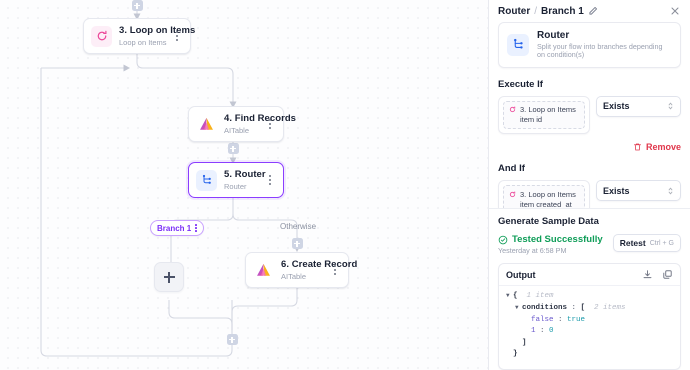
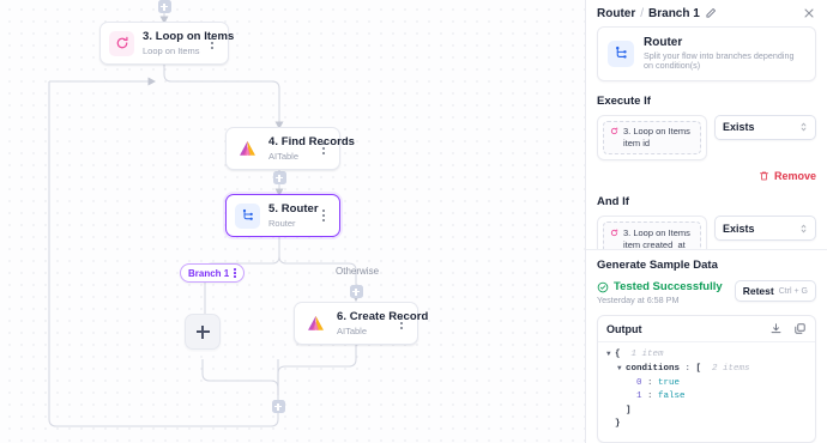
  3. Loop onms
  Loop on Items
  4. Find Rords
  AITable
  5. Route
  Router
  Branch 1
  Otherwise
  6. Create Rord
  AITable
  Router
  /
  Branch 1
  Router
  Split your flow into branches depending on condition(s)
  Execute If
  3. Loop on Items item id
  Exists
  Remove
  And If
  3. Loop on Items item created_at
  Exists
  Generate Sample Data
  Tested Successfully
  Yesterday at 6:58 PM
  Retest
  Output
  {
  1 item
  conditions
  :
  [
  2 items
- false
+ 0
  :
  true
  1
  :
- 0
+ false
  ]
  }
